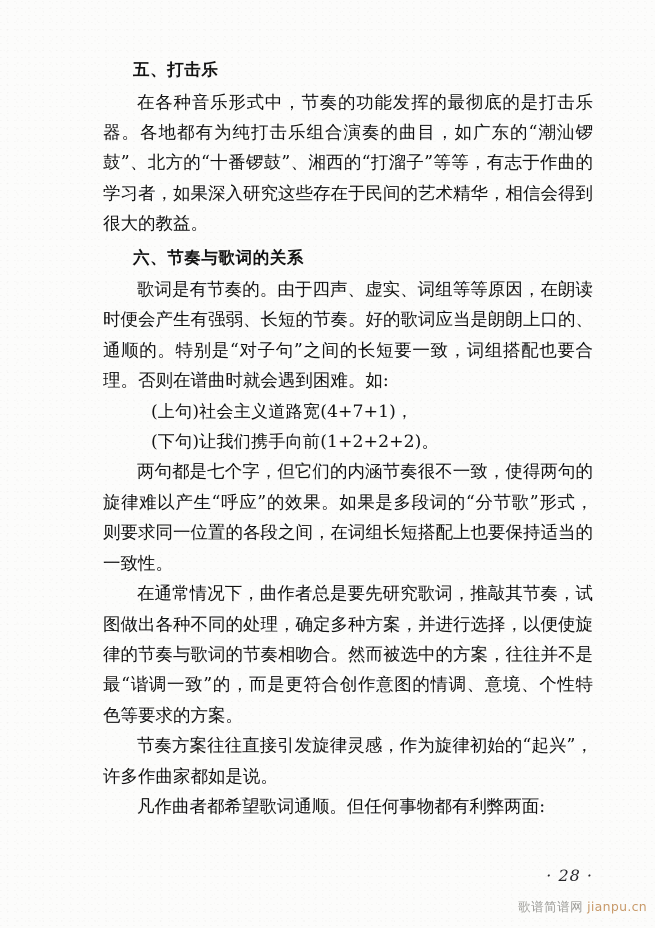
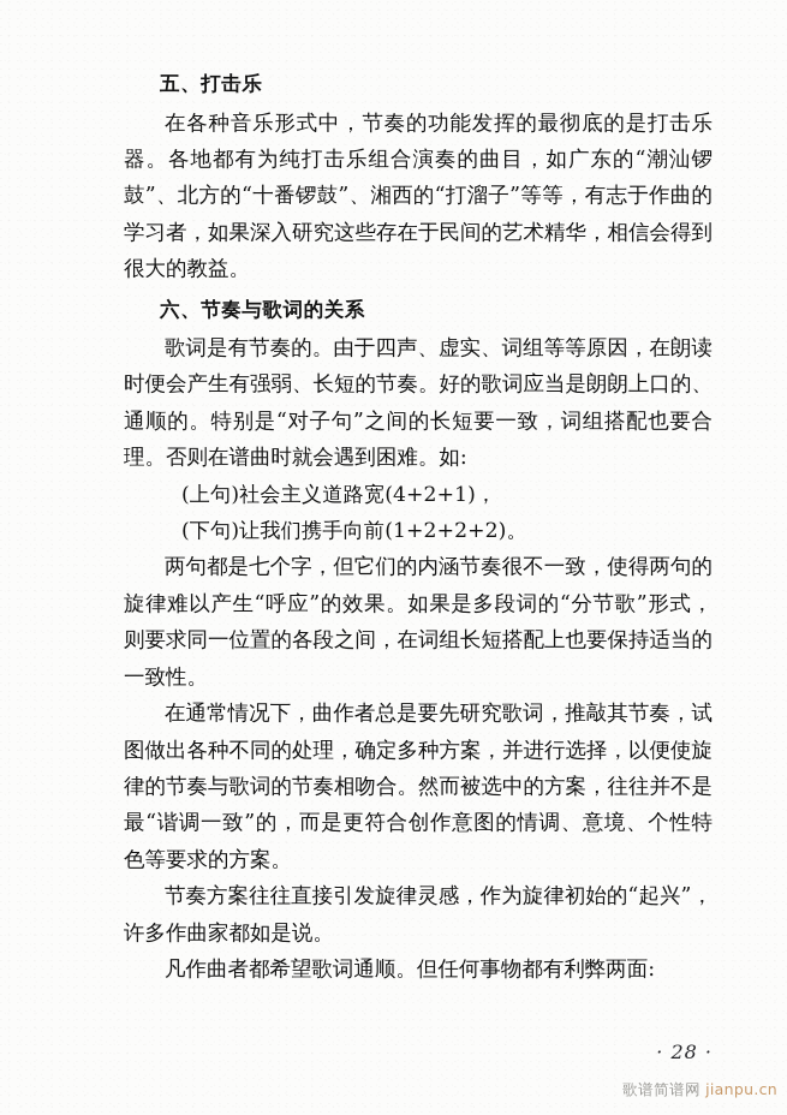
  五、打击乐
  在各种音乐形式中，节奏的功能发挥的最彻底的是打击乐器。各地都有为纯打击乐组合演奏的曲目，如广东的“潮汕锣鼓”、北方的“十番锣鼓”、湘西的“打溜子”等等，有志于作曲的学习者，如果深入研究这些存在于民间的艺术精华，相信会得到很大的教益。
  六、节奏与歌词的关系
  歌词是有节奏的。由于四声、虚实、词组等等原因，在朗读时便会产生有强弱、长短的节奏。好的歌词应当是朗朗上口的、通顺的。特别是“对子句”之间的长短要一致，词组搭配也要合理。否则在谱曲时就会遇到困难。如:
- (上句)社会主义道路宽(4+7+1)，
+ (上句)社会主义道路宽(4+2+1)，
  (下句)让我们携手向前(1+2+2+2)。
  两句都是七个字，但它们的内涵节奏很不一致，使得两句的旋律难以产生“呼应”的效果。如果是多段词的“分节歌”形式，则要求同一位置的各段之间，在词组长短搭配上也要保持适当的一致性。
  在通常情况下，曲作者总是要先研究歌词，推敲其节奏，试图做出各种不同的处理，确定多种方案，并进行选择，以便使旋律的节奏与歌词的节奏相吻合。然而被选中的方案，往往并不是最“谐调一致”的，而是更符合创作意图的情调、意境、个性特色等要求的方案。
  节奏方案往往直接引发旋律灵感，作为旋律初始的“起兴”，许多作曲家都如是说。
  凡作曲者都希望歌词通顺。但任何事物都有利弊两面:
  · 28 ·
  歌谱简谱网 jianpu.cn
